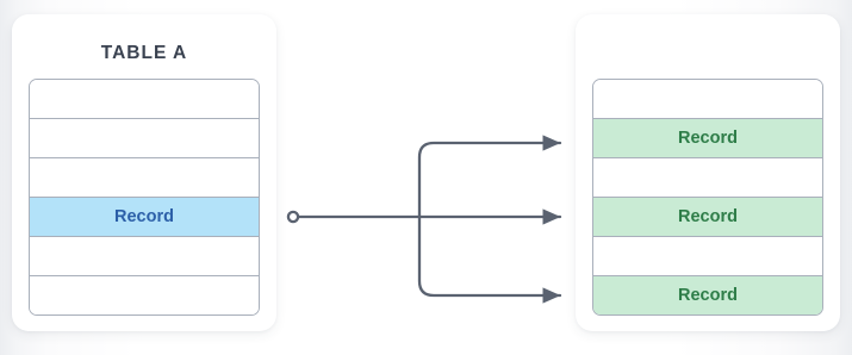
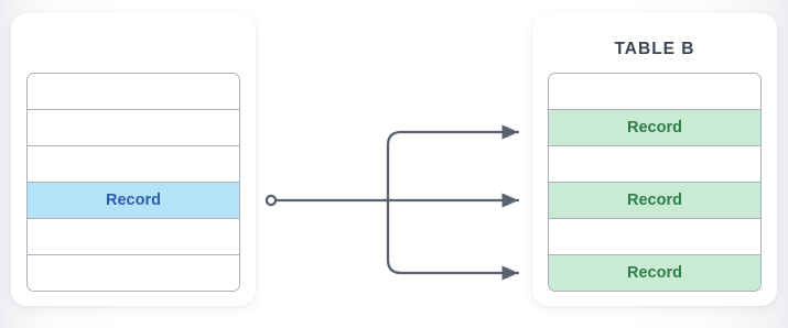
- TABLE A
  Record
+ TABLE B
  Record
  Record
  Record
